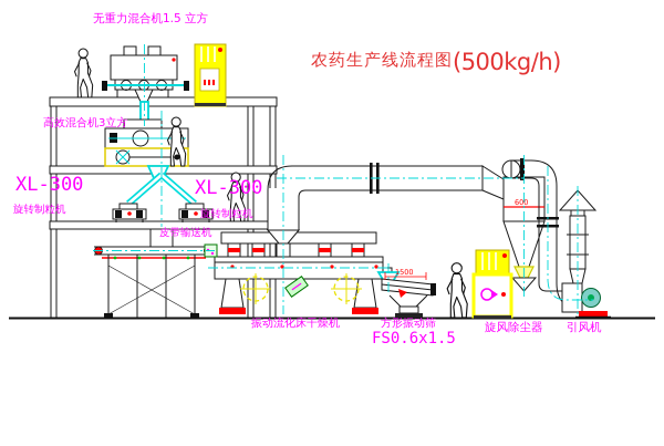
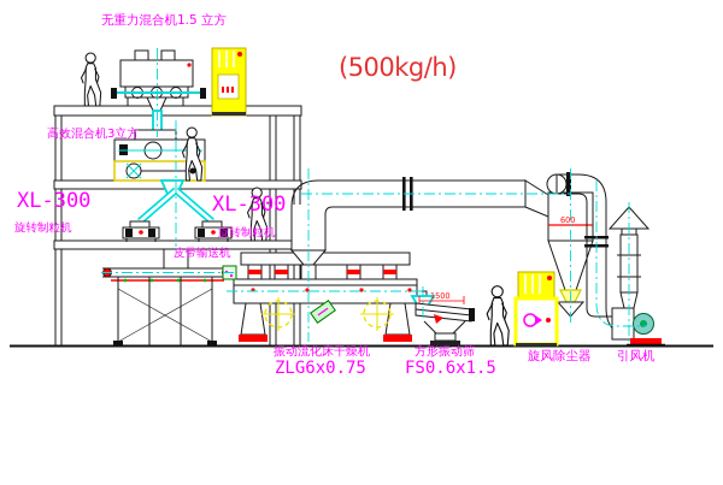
  1500
  600
  无重力混合机1.5 立方
  高效混合机3立方
  XL-300
  旋转制粒机
  XL-300
  旋转制粒机
  皮带输送机
  振动流化床干燥机
+ ZLG6x0.75
  方形振动筛
  FS0.6x1.5
  旋风除尘器
  引风机
- 农药生产线流程图
  (500kg/h)
